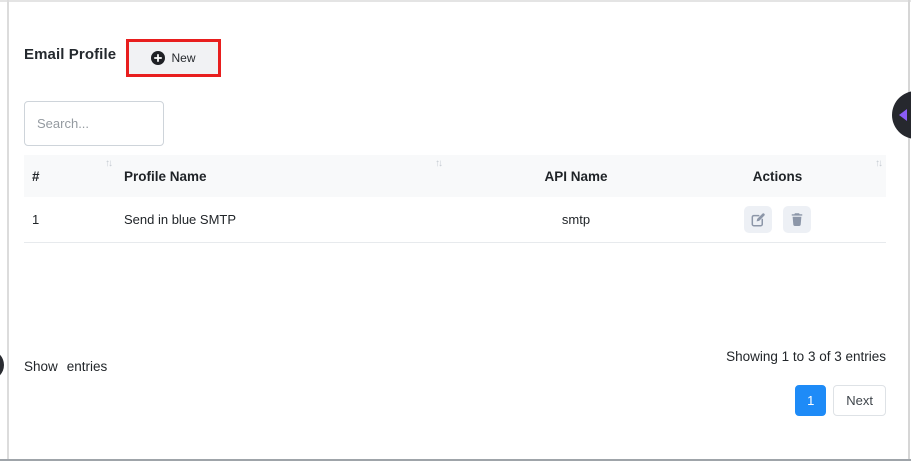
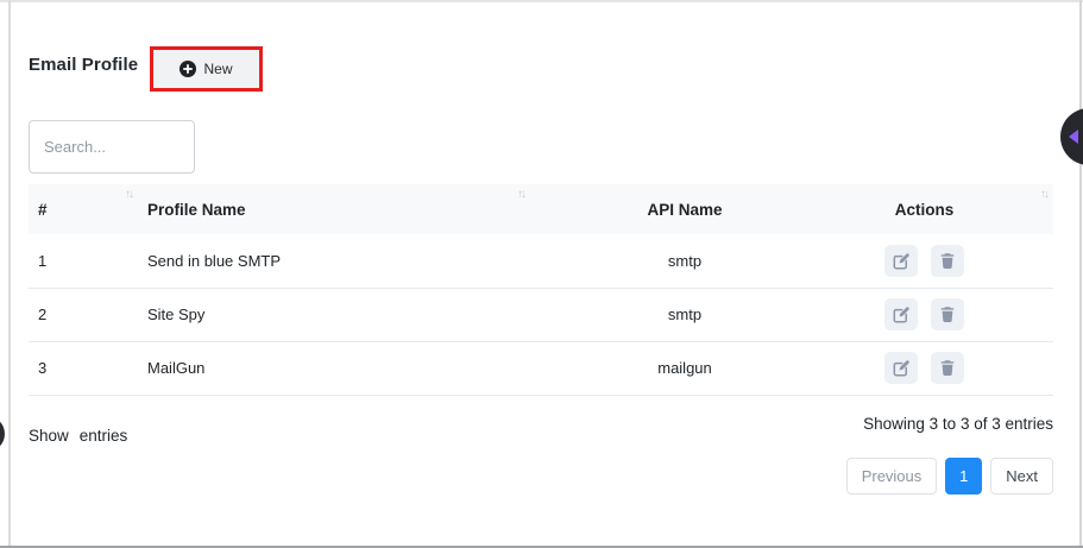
  Email Profile
  New
  Search...
  # ↑↓	Profile Name ↑↓	API Name	Actions ↑↓
  1	Send in blue SMTP	smtp
+ 2	Site Spy	smtp
+ 3	MailGun	mailgun
  Show
  entries
- Showing 1 to 3 of 3 entries
+ Showing 3 to 3 of 3 entries
+ Previous
  1
  Next
